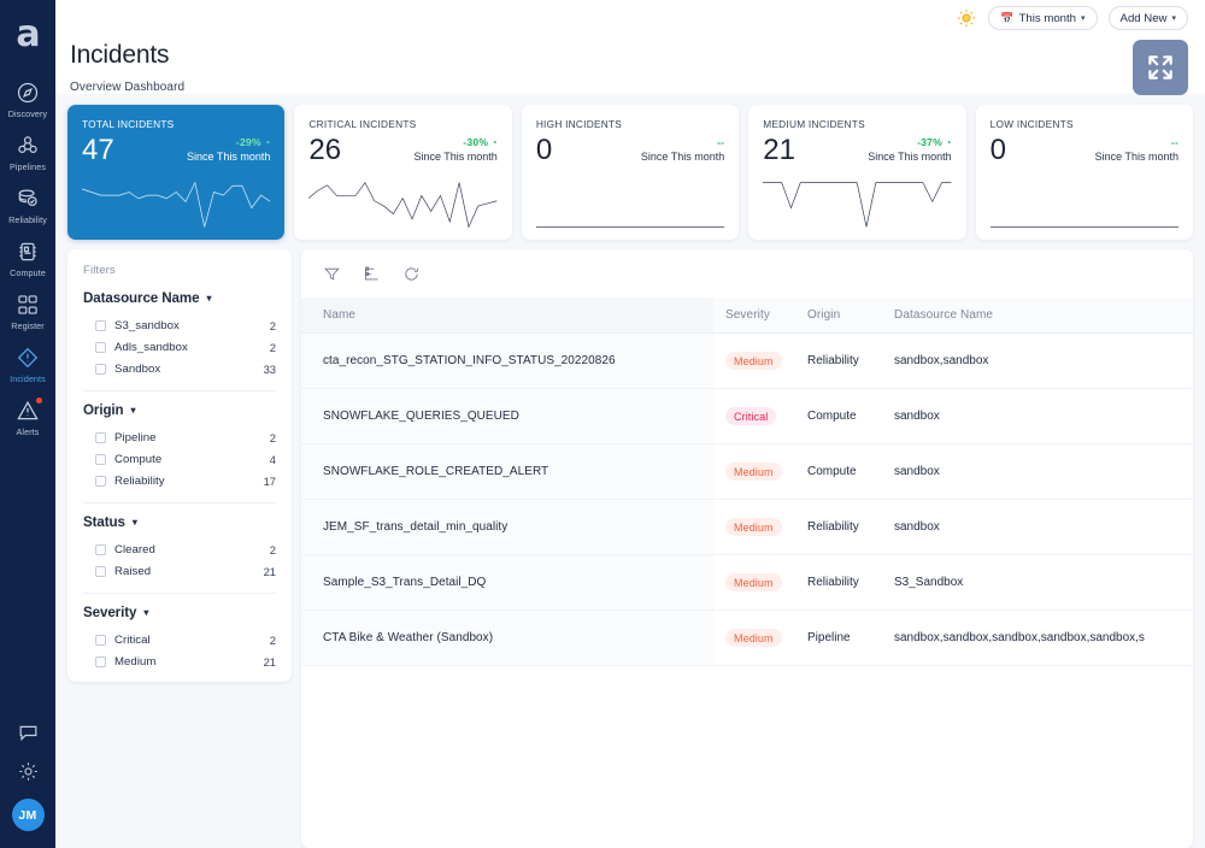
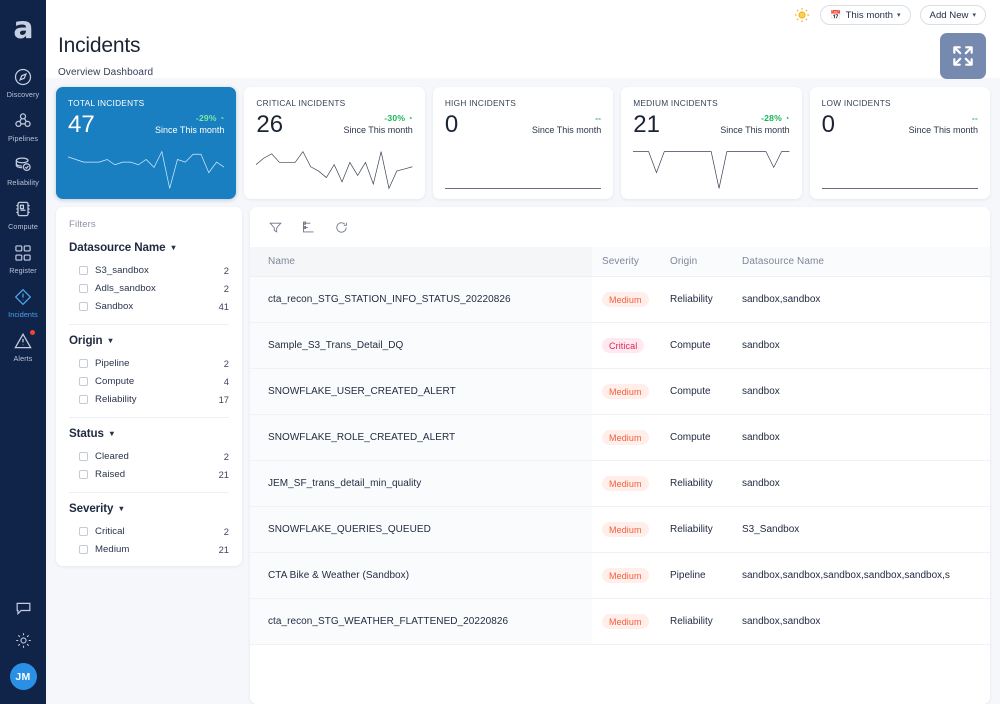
  a
  Discovery
  Pipelines
  Reliability
  Compute
  Register
  Incidents
  Alerts
  JM
  📅
  This month
  Add New
  Incidents
  Overview Dashboard
  TOTAL INCIDENTS
  47
  -29% ◔
  Since This month
  CRITICAL INCIDENTS
  26
  -30% ◔
  Since This month
  HIGH INCIDENTS
  0
  --
  Since This month
  MEDIUM INCIDENTS
  21
- -37% ◔
+ -28% ◔
  Since This month
  LOW INCIDENTS
  0
  --
  Since This month
  Filters
  Datasource Name
  ▾
  S3_sandbox
  2
  Adls_sandbox
  2
  Sandbox
- 33
+ 41
  Origin
  ▾
  Pipeline
  2
  Compute
  4
  Reliability
  17
  Status
  ▾
  Cleared
  2
  Raised
  21
  Severity
  ▾
  Critical
  2
  Medium
  21
  Name	Severity	Origin	Datasource Name
  cta_recon_STG_STATION_INFO_STATUS_20220826	Medium	Reliability	sandbox,sandbox
- SNOWFLAKE_QUERIES_QUEUED	Critical	Compute	sandbox
+ Sample_S3_Trans_Detail_DQ	Critical	Compute	sandbox
+ SNOWFLAKE_USER_CREATED_ALERT	Medium	Compute	sandbox
  SNOWFLAKE_ROLE_CREATED_ALERT	Medium	Compute	sandbox
  JEM_SF_trans_detail_min_quality	Medium	Reliability	sandbox
- Sample_S3_Trans_Detail_DQ	Medium	Reliability	S3_Sandbox
+ SNOWFLAKE_QUERIES_QUEUED	Medium	Reliability	S3_Sandbox
  CTA Bike & Weather (Sandbox)	Medium	Pipeline	sandbox,sandbox,sandbox,sandbox,sandbox,s
+ cta_recon_STG_WEATHER_FLATTENED_20220826	Medium	Reliability	sandbox,sandbox
